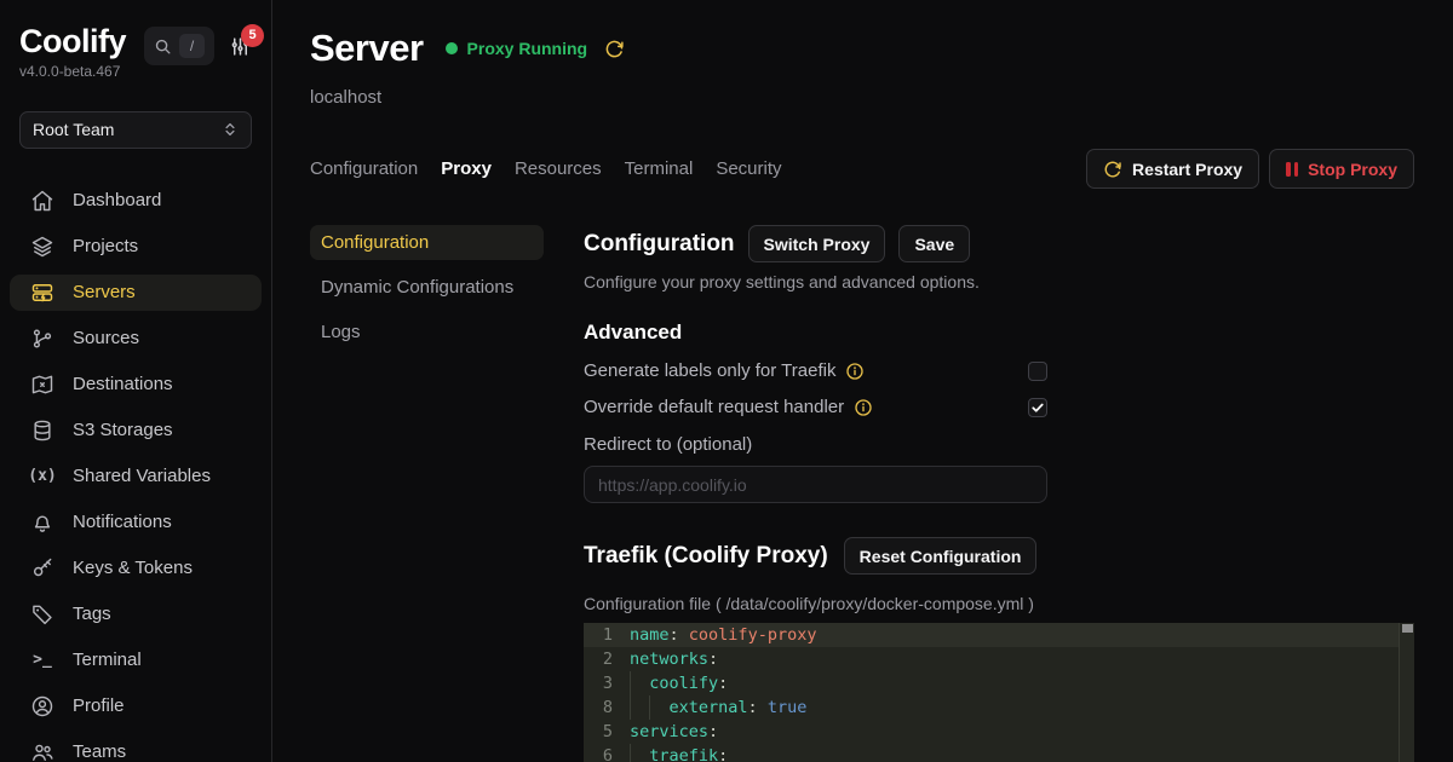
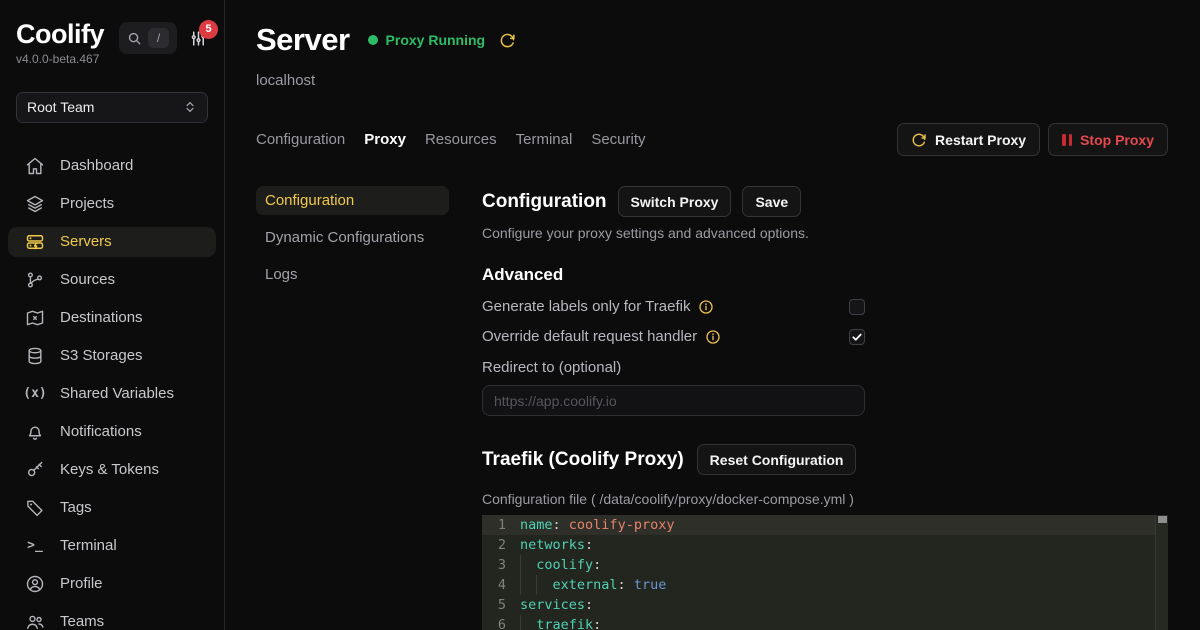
  Coolify
  v4.0.0-beta.467
  /
  5
  Root Team
  Dashboard
  Projects
  Servers
  Sources
  Destinations
  S3 Storages
  (x)
  Shared Variables
  Notifications
  Keys & Tokens
  Tags
  >_
  Terminal
  Profile
  Teams
  Server
  Proxy Running
  localhost
  Configuration
  Proxy
  Resources
  Terminal
  Security
  Restart Proxy
  Stop Proxy
  Configuration
  Dynamic Configurations
  Logs
  Configuration
  Switch Proxy
  Save
  Configure your proxy settings and advanced options.
  Advanced
  Generate labels only for Traefik
  Override default request handler
  Redirect to (optional)
  https://app.coolify.io
  Traefik (Coolify Proxy)
  Reset Configuration
  Configuration file ( /data/coolify/proxy/docker-compose.yml )
  1
  name: coolify-proxy
  2
  networks:
  3
  coolify:
- 8
+ 4
  external: true
  5
  services:
  6
  traefik:
